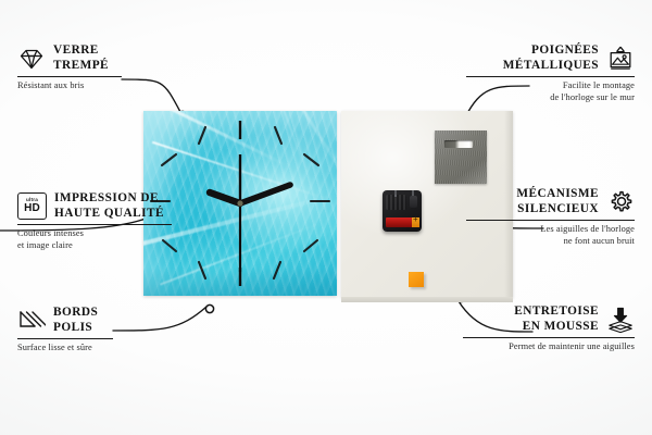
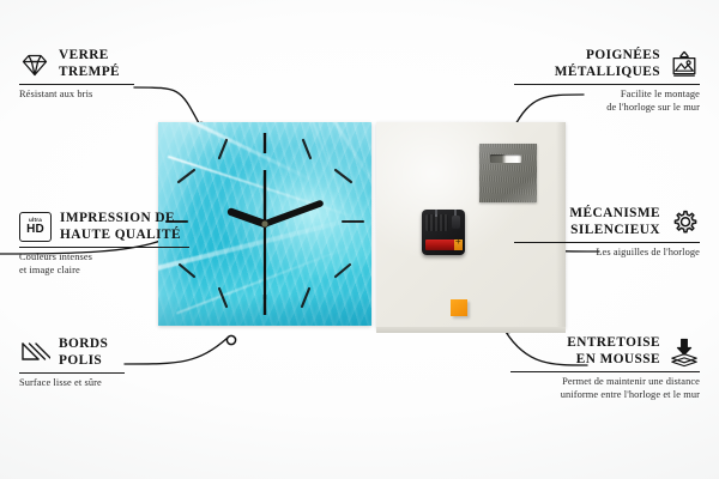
  VERRE
  TREMPÉ
  Résistant aux bris
  HD
  IMPRESSION DE
  HAUTE QUALITÉ
  Couleurs intenses
  et image claire
  BORDS
  POLIS
  Surface lisse et sûre
  POIGNÉES
  MÉTALLIQUES
  Facilite le montage
  de l'horloge sur le mur
  MÉCANISME
  SILENCIEUX
  Les aiguilles de l'horloge
- ne font aucun bruit
  ENTRETOISE
  EN MOUSSE
- Permet de maintenir une aiguilles
+ Permet de maintenir une distance
+ uniforme entre l'horloge et le mur
